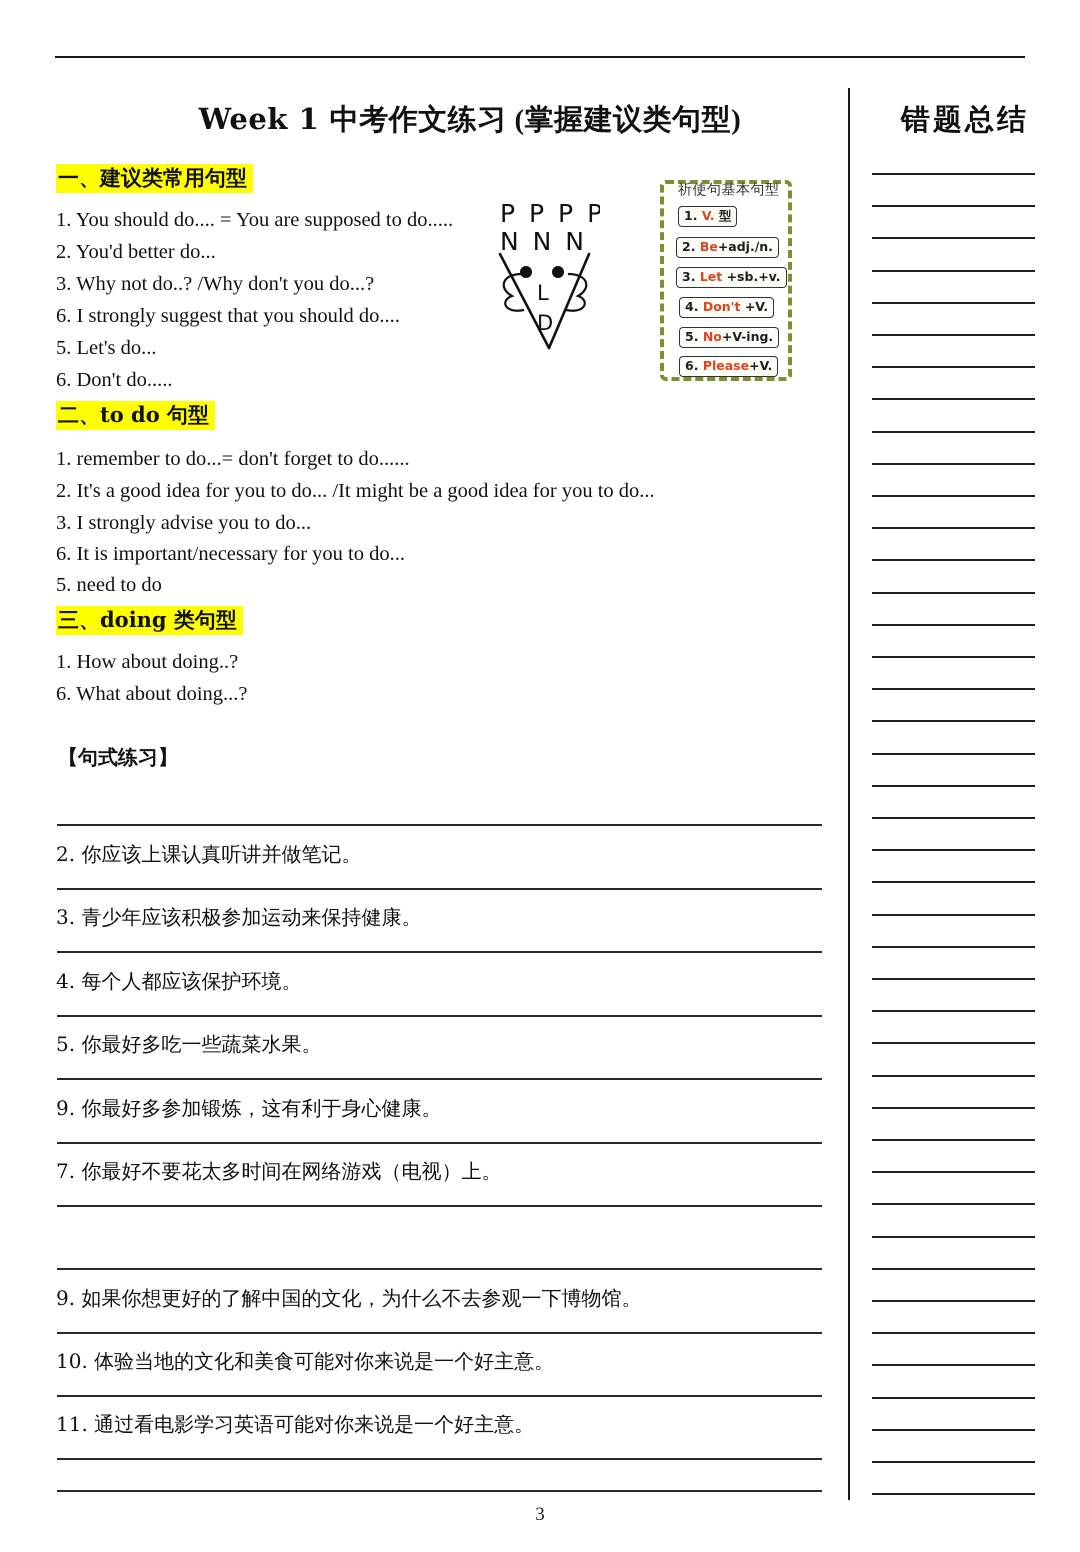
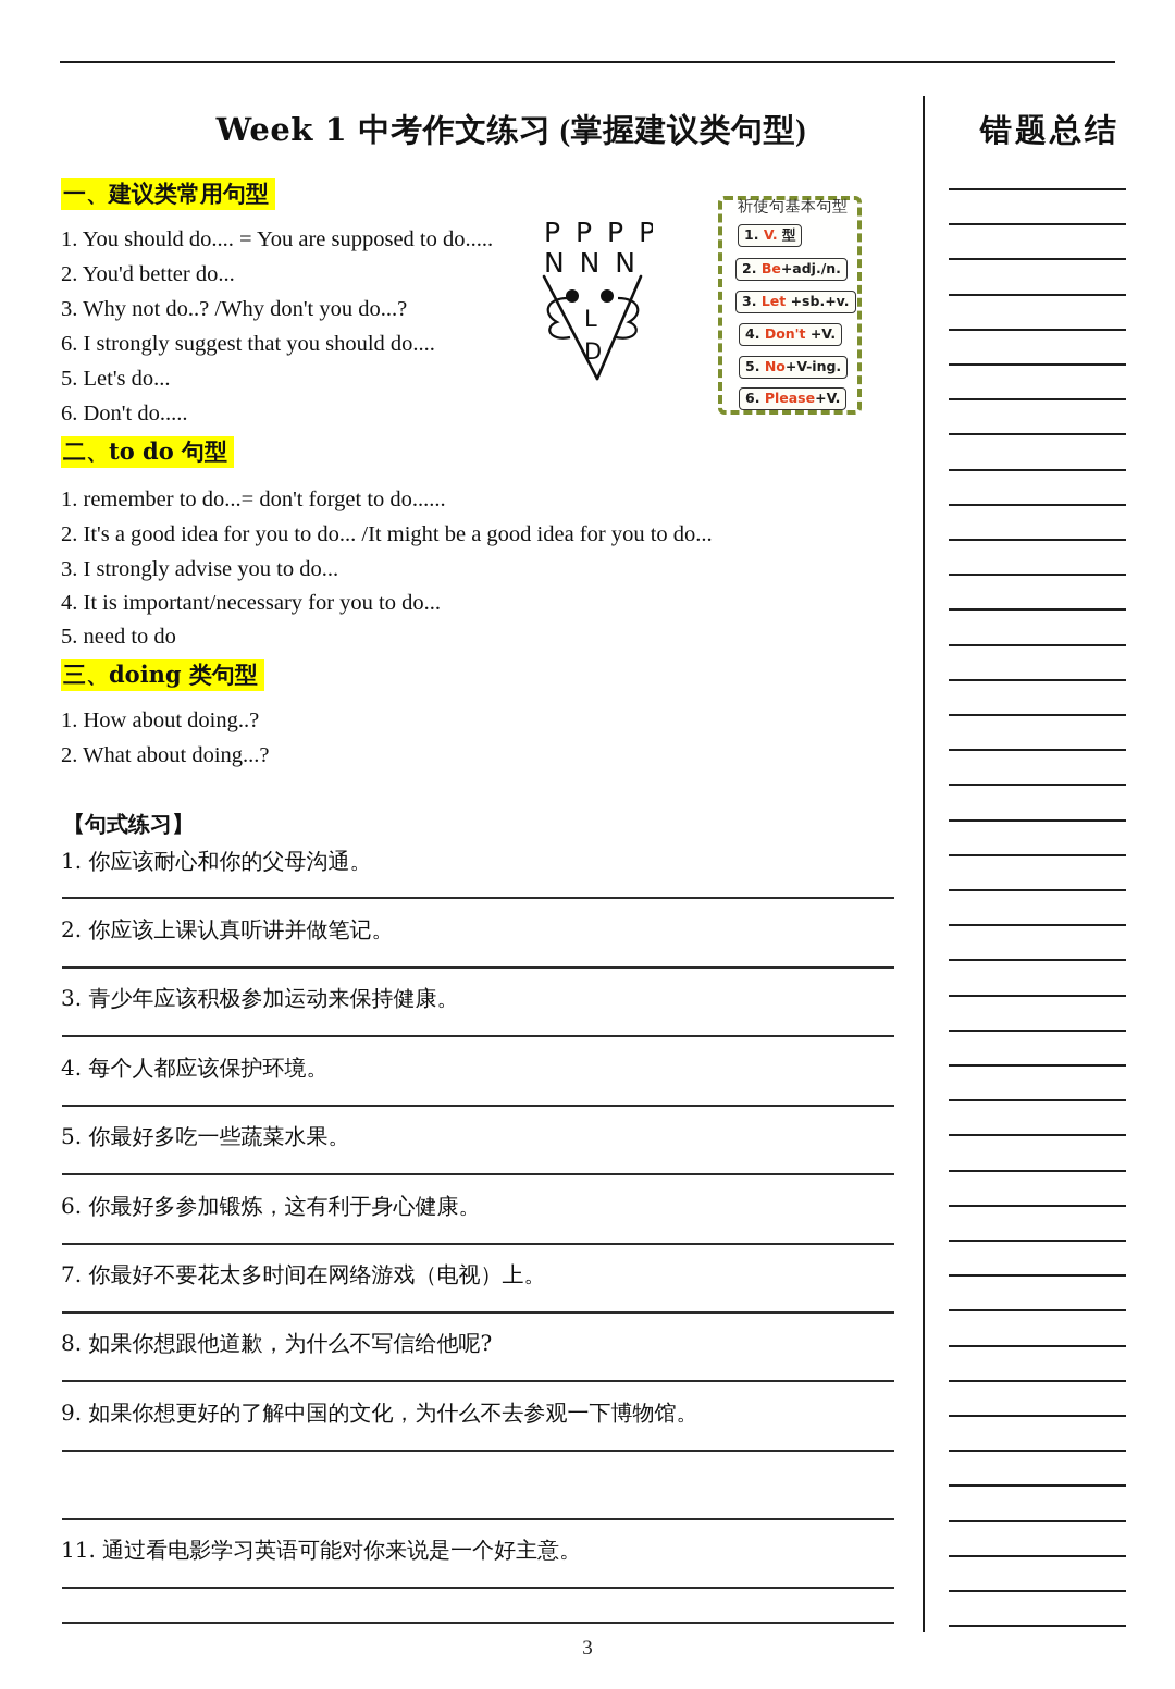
  Week 1 中考作文练习 (掌握建议类句型)
  错题总结
  一、建议类常用句型
  1. You should do.... = You are supposed to do.....
  2. You'd better do...
  3. Why not do..? /Why don't you do...?
  6. I strongly suggest that you should do....
  5. Let's do...
  6. Don't do.....
  二、to do 句型
  1. remember to do...= don't forget to do......
  2. It's a good idea for you to do... /It might be a good idea for you to do...
  3. I strongly advise you to do...
- 6. It is important/necessary for you to do...
+ 4. It is important/necessary for you to do...
  5. need to do
  三、doing 类句型
  1. How about doing..?
- 6. What about doing...?
+ 2. What about doing...?
  【句式练习】
+ 1. 你应该耐心和你的父母沟通。
  2. 你应该上课认真听讲并做笔记。
  3. 青少年应该积极参加运动来保持健康。
  4. 每个人都应该保护环境。
  5. 你最好多吃一些蔬菜水果。
- 9. 你最好多参加锻炼，这有利于身心健康。
+ 6. 你最好多参加锻炼，这有利于身心健康。
  7. 你最好不要花太多时间在网络游戏（电视）上。
+ 8. 如果你想跟他道歉，为什么不写信给他呢?
  9. 如果你想更好的了解中国的文化，为什么不去参观一下博物馆。
- 10. 体验当地的文化和美食可能对你来说是一个好主意。
  11. 通过看电影学习英语可能对你来说是一个好主意。
  P P P P
  N N N
  L
  D
  祈使句基本句型
  1. V. 型
  2. Be+adj./n.
  3. Let +sb.+v.
  4. Don't +V.
  5. No+V-ing.
  6. Please+V.
  3
